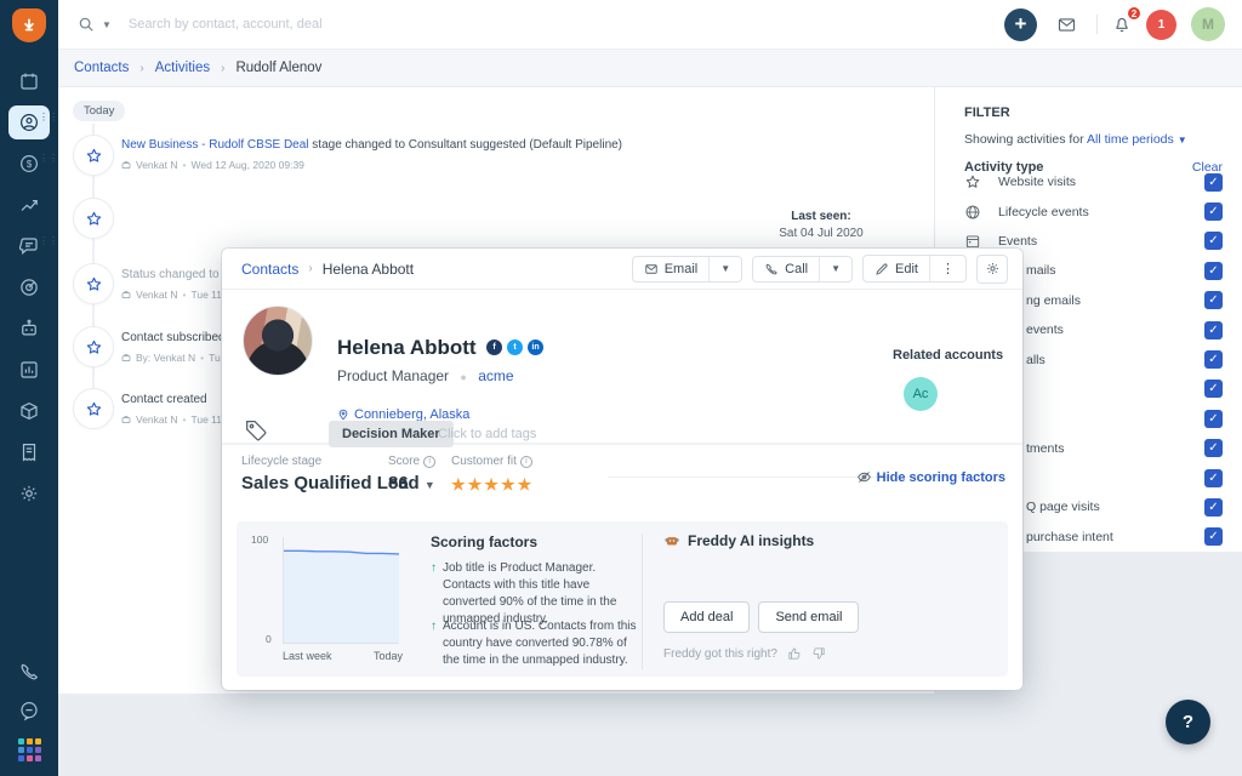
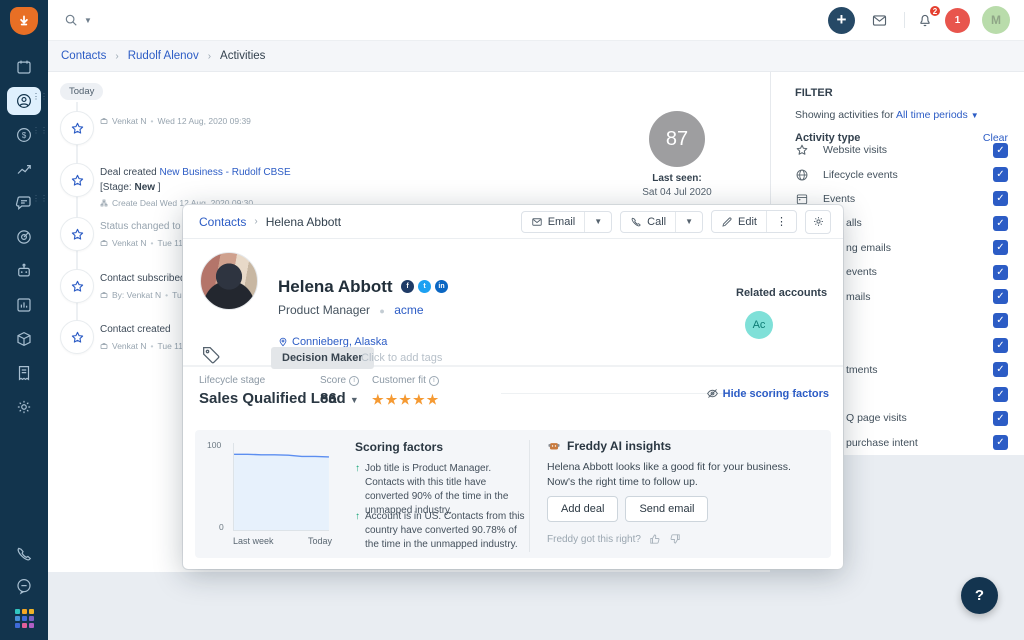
  ⋮⋮
  $
  ⋮⋮
  ⋮⋮
  ▼
- Search by contact, account, deal
  +
  2
  1
  M
  Contacts
  ›
- Activities
+ Rudolf Alenov
  ›
- Rudolf Alenov
+ Activities
  Today
- New Business - Rudolf CBSE Deal stage changed to Consultant suggested (Default Pipeline)
  Venkat N
  •
  Wed 12 Aug, 2020 09:39
+ Deal created New Business - Rudolf CBSE
+ [Stage: New ]
+ Create Deal Wed 12 Aug, 2020 09:30
  Status changed to
  Venkat N
  •
  Tue 11
  Contact subscribe
  By: Venkat N
  •
  Contact created
  Venkat N
  •
  Tue 11
+ 87
  Last seen:
  Sat 04 Jul 2020
  FILTER
  Showing activities for All time periods ▼
  Activity type
  Clear
  Website visits
  ✓
  Lifecycle events
  ✓
  Events
  ✓
- mails
+ alls
  ✓
  ng emails
  ✓
  events
  ✓
- alls
+ mails
  ✓
  ✓
  ✓
  tments
  ✓
  ✓
  Q page visits
  ✓
  purchase intent
  ✓
  Contacts
  ›
  Helena Abbott
  Email
  ▼
  Call
  ▼
  Edit
  ⋮
  Helena Abbott
  Product Manager ● acme
  Connieberg, Alaska
  Decision Maker
  Click to add tags
  Related accounts
  Ac
  Lifecycle stage
  Sales Qualified Lead ▼
  Score
  86
  Customer fit
  ★★★★★
  Hide scoring factors
  100
  0
  Last week
  Today
  Scoring factors
  ↑
  Job title is Product Manager. Contacts with this title have converted 90% of the time in the unmapped industry.
  ↑
  Account is in US. Contacts from this country have converted 90.78% of the time in the unmapped industry.
  Freddy AI insights
+ Helena Abbott looks like a good fit for your business. Now's the right time to follow up.
  Add deal
  Send email
  Freddy got this right?
  ?
